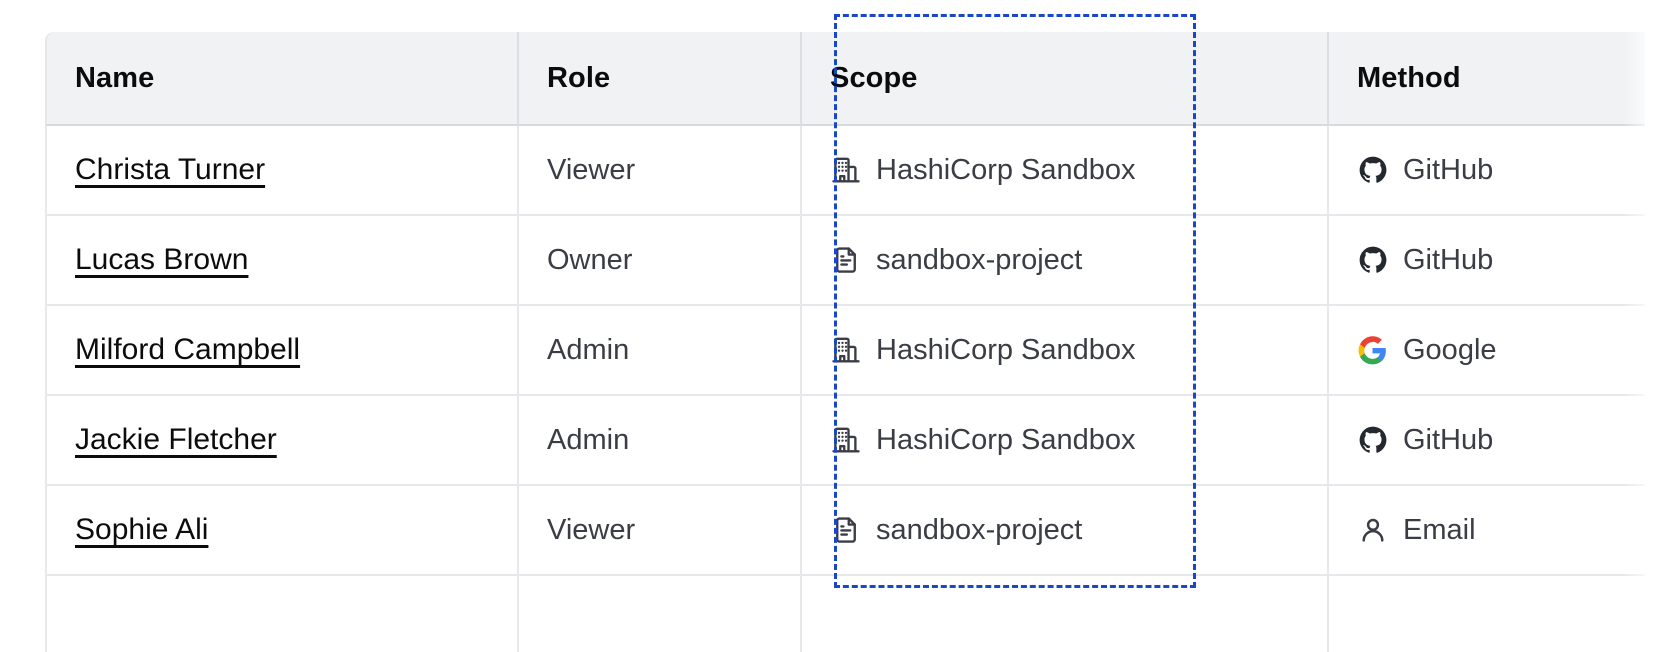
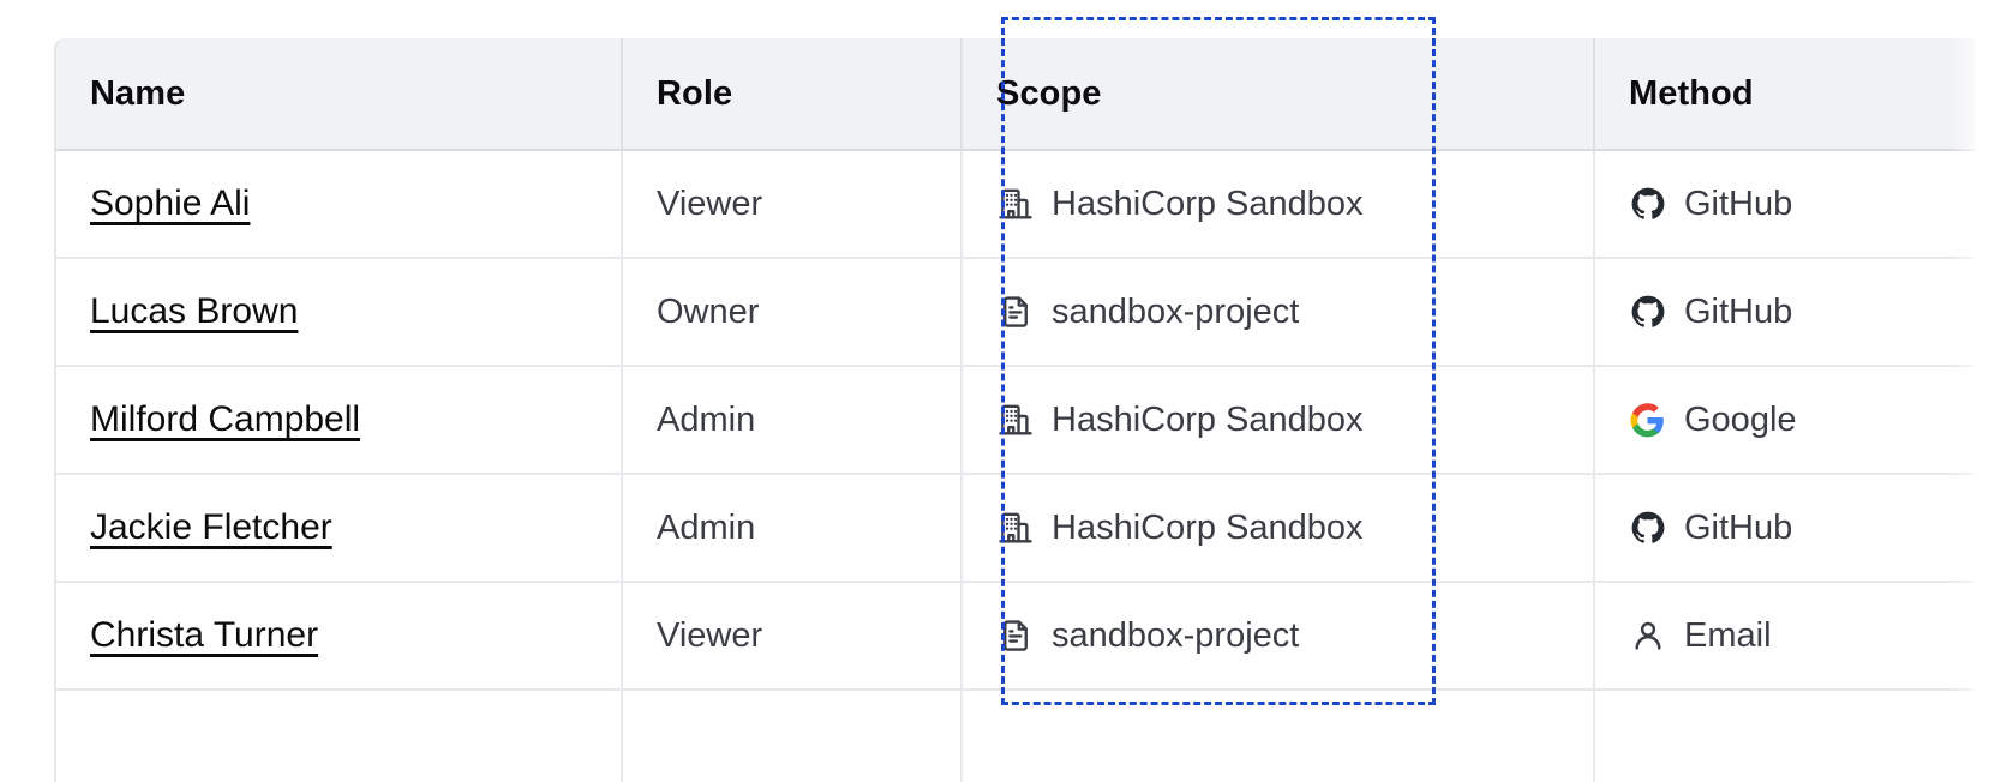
  Name	Role	Scope	Method
- Christa Turner	Viewer	HashiCorp Sandbox	GitHub
+ Sophie Ali	Viewer	HashiCorp Sandbox	GitHub
  Lucas Brown	Owner	sandbox-project	GitHub
  Milford Campbell	Admin	HashiCorp Sandbox	Google
  Jackie Fletcher	Admin	HashiCorp Sandbox	GitHub
- Sophie Ali	Viewer	sandbox-project	Email
+ Christa Turner	Viewer	sandbox-project	Email
